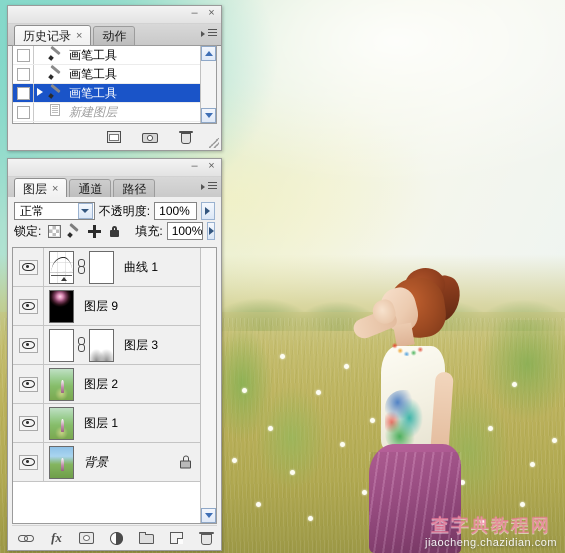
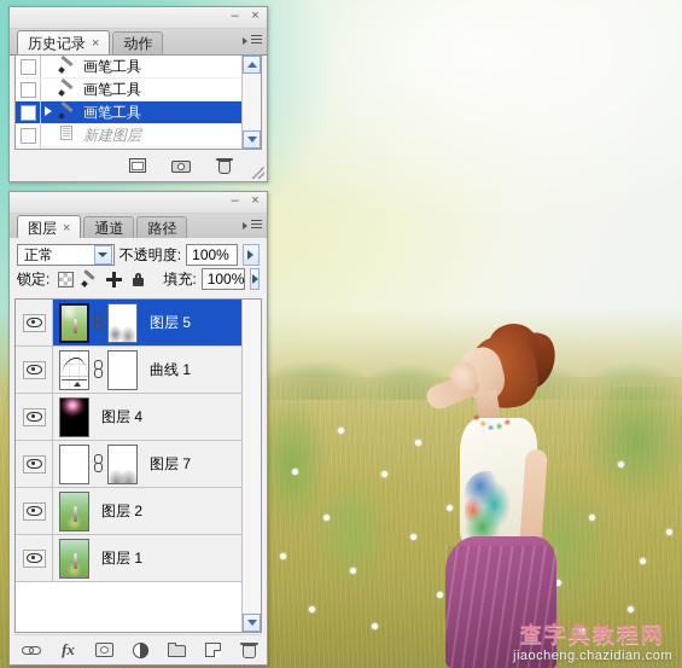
  –
  ×
  历史记录
  ×
  动作
  画笔工具
  画笔工具
  画笔工具
  新建图层
  –
  ×
  图层
  ×
  通道
  路径
  正常
  不透明度:
  100%
  锁定:
  填充:
  100%
+ 图层 5
  曲线 1
- 图层 9
+ 图层 4
- 图层 3
+ 图层 7
  图层 2
  图层 1
- 背景
  fx
  查字典教程网
  jiaocheng.chazidian.com
